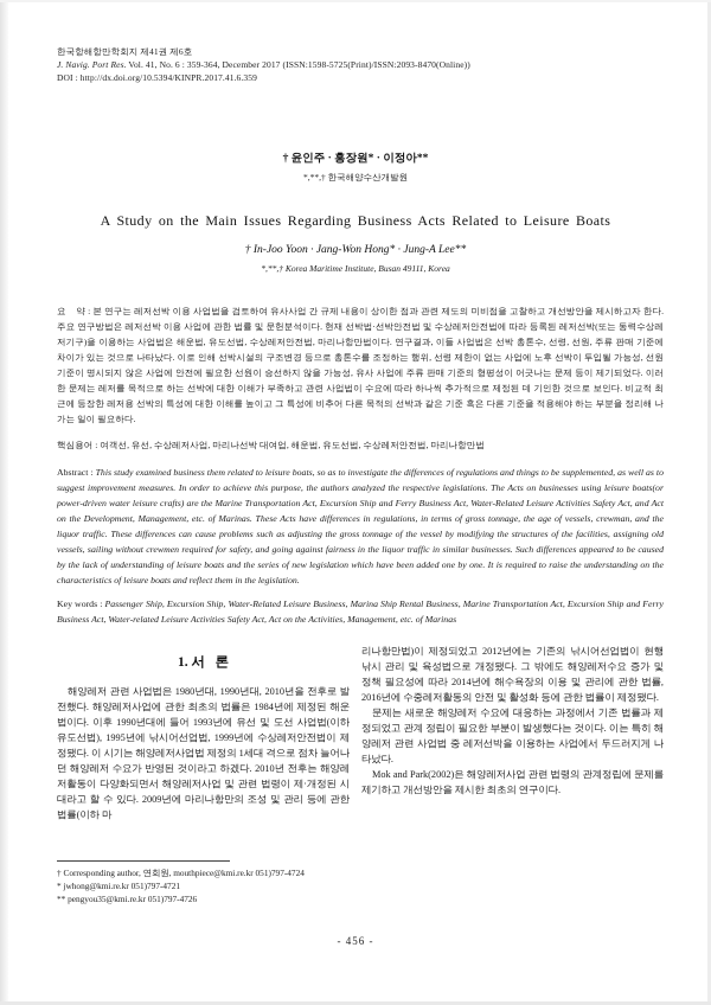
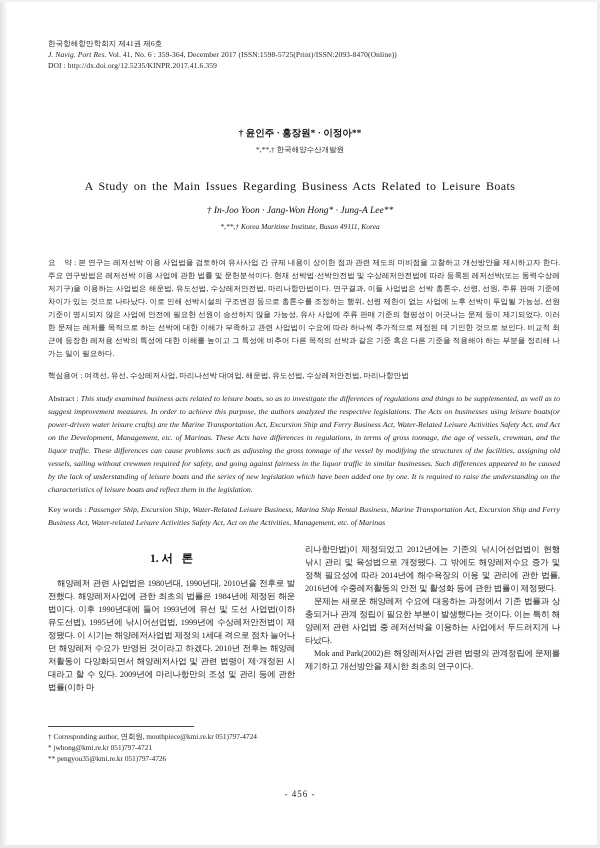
  한국항해항만학회지 제41권 제6호
  J. Navig. Port Res. Vol. 41, No. 6 : 359-364, December 2017 (ISSN:1598-5725(Print)/ISSN:2093-8470(Online))
- DOI : http://dx.doi.org/10.5394/KINPR.2017.41.6.359
+ DOI : http://dx.doi.org/12.5235/KINPR.2017.41.6.359
  † 윤인주 · 홍장원* · 이정아**
  *,**,† 한국해양수산개발원
  A Study on the Main Issues Regarding Business Acts Related to Leisure Boats
  † In-Joo Yoon · Jang-Won Hong* · Jung-A Lee**
  *,**,† Korea Maritime Institute, Busan 49111, Korea
  요 약 : 본 연구는 레저선박 이용 사업법을 검토하여 유사사업 간 규제 내용이 상이한 점과 관련 제도의 미비점을 고찰하고 개선방안을 제시하고자 한다. 주요 연구방법은 레저선박 이용 사업에 관한 법률 및 문헌분석이다. 현재 선박법·선박안전법 및 수상레저안전법에 따라 등록된 레저선박(또는 동력수상레저기구)을 이용하는 사업법은 해운법, 유도선법, 수상레저안전법, 마리나항만법이다. 연구결과, 이들 사업법은 선박 총톤수, 선령, 선원, 주류 판매 기준에 차이가 있는 것으로 나타났다. 이로 인해 선박시설의 구조변경 등으로 총톤수를 조정하는 행위, 선령 제한이 없는 사업에 노후 선박이 투입될 가능성, 선원 기준이 명시되지 않은 사업에 안전에 필요한 선원이 승선하지 않을 가능성, 유사 사업에 주류 판매 기준의 형평성이 어긋나는 문제 등이 제기되었다. 이러한 문제는 레저를 목적으로 하는 선박에 대한 이해가 부족하고 관련 사업법이 수요에 따라 하나씩 추가적으로 제정된 데 기인한 것으로 보인다. 비교적 최근에 등장한 레저용 선박의 특성에 대한 이해를 높이고 그 특성에 비추어 다른 목적의 선박과 같은 기준 혹은 다른 기준을 적용해야 하는 부분을 정리해 나가는 일이 필요하다.
  핵심용어 : 여객선, 유선, 수상레저사업, 마리나선박 대여업, 해운법, 유도선법, 수상레저안전법, 마리나항만법
- Abstract : This study examined business them related to leisure boats, so as to investigate the differences of regulations and things to be supplemented, as well as to suggest improvement measures. In order to achieve this purpose, the authors analyzed the respective legislations. The Acts on businesses using leisure boats(or power-driven water leisure crafts) are the Marine Transportation Act, Excursion Ship and Ferry Business Act, Water-Related Leisure Activities Safety Act, and Act on the Development, Management, etc. of Marinas. These Acts have differences in regulations, in terms of gross tonnage, the age of vessels, crewman, and the liquor traffic. These differences can cause problems such as adjusting the gross tonnage of the vessel by modifying the structures of the facilities, assigning old vessels, sailing without crewmen required for safety, and going against fairness in the liquor traffic in similar businesses. Such differences appeared to be caused by the lack of understanding of leisure boats and the series of new legislation which have been added one by one. It is required to raise the understanding on the characteristics of leisure boats and reflect them in the legislation.
+ Abstract : This study examined business acts related to leisure boats, so as to investigate the differences of regulations and things to be supplemented, as well as to suggest improvement measures. In order to achieve this purpose, the authors analyzed the respective legislations. The Acts on businesses using leisure boats(or power-driven water leisure crafts) are the Marine Transportation Act, Excursion Ship and Ferry Business Act, Water-Related Leisure Activities Safety Act, and Act on the Development, Management, etc. of Marinas. These Acts have differences in regulations, in terms of gross tonnage, the age of vessels, crewman, and the liquor traffic. These differences can cause problems such as adjusting the gross tonnage of the vessel by modifying the structures of the facilities, assigning old vessels, sailing without crewmen required for safety, and going against fairness in the liquor traffic in similar businesses. Such differences appeared to be caused by the lack of understanding of leisure boats and the series of new legislation which have been added one by one. It is required to raise the understanding on the characteristics of leisure boats and reflect them in the legislation.
  Key words : Passenger Ship, Excursion Ship, Water-Related Leisure Business, Marina Ship Rental Business, Marine Transportation Act, Excursion Ship and Ferry Business Act, Water-related Leisure Activities Safety Act, Act on the Activities, Management, etc. of Marinas
  1. 서 론
  해양레저 관련 사업법은 1980년대, 1990년대, 2010년을 전후로 발전했다. 해양레저사업에 관한 최초의 법률은 1984년에 제정된 해운법이다. 이후 1990년대에 들어 1993년에 유선 및 도선 사업법(이하 유도선법), 1995년에 낚시어선업법, 1999년에 수상레저안전법이 제정됐다. 이 시기는 해양레저사업법 제정의 1세대 격으로 점차 늘어나던 해양레저 수요가 반영된 것이라고 하겠다. 2010년 전후는 해양레저활동이 다양화되면서 해양레저사업 및 관련 법령이 제·개정된 시대라고 할 수 있다. 2009년에 마리나항만의 조성 및 관리 등에 관한 법률(이하 마
  리나항만법)이 제정되었고 2012년에는 기존의 낚시어선업법이 현행 낚시 관리 및 육성법으로 개정됐다. 그 밖에도 해양레저수요 증가 및 정책 필요성에 따라 2014년에 해수욕장의 이용 및 관리에 관한 법률, 2016년에 수중레저활동의 안전 및 활성화 등에 관한 법률이 제정됐다.
- 문제는 새로운 해양레저 수요에 대응하는 과정에서 기존 법률과 제정되었고 관계 정립이 필요한 부분이 발생했다는 것이다. 이는 특히 해양레저 관련 사업법 중 레저선박을 이용하는 사업에서 두드러지게 나타났다.
+ 문제는 새로운 해양레저 수요에 대응하는 과정에서 기존 법률과 상충되거나 관계 정립이 필요한 부분이 발생했다는 것이다. 이는 특히 해양레저 관련 사업법 중 레저선박을 이용하는 사업에서 두드러지게 나타났다.
  Mok and Park(2002)은 해양레저사업 관련 법령의 관계정립에 문제를 제기하고 개선방안을 제시한 최초의 연구이다.
  † Corresponding author, 연회원, mouthpiece@kmi.re.kr 051)797-4724
  * jwhong@kmi.re.kr 051)797-4721
  ** pengyou35@kmi.re.kr 051)797-4726
  - 456 -
